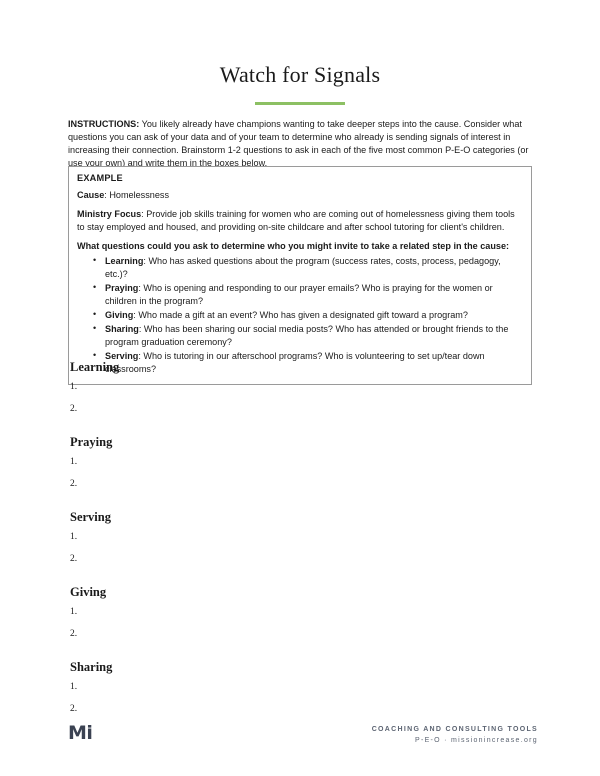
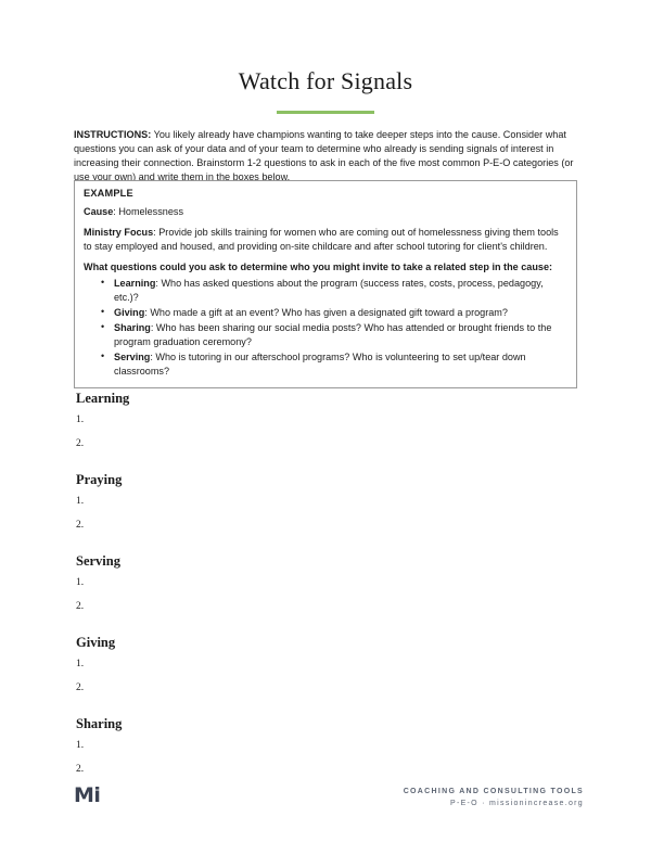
  Watch for Signals
  INSTRUCTIONS: You likely already have champions wanting to take deeper steps into the cause. Consider what questions you can ask of your data and of your team to determine who already is sending signals of interest in increasing their connection. Brainstorm 1-2 questions to ask in each of the five most common P-E-O categories (or use your own) and write them in the boxes below.
  EXAMPLE
  Cause: Homelessness
  Ministry Focus: Provide job skills training for women who are coming out of homelessness giving them tools to stay employed and housed, and providing on-site childcare and after school tutoring for client's children.
  What questions could you ask to determine who you might invite to take a related step in the cause:
  Learning: Who has asked questions about the program (success rates, costs, process, pedagogy, etc.)?
- Praying: Who is opening and responding to our prayer emails? Who is praying for the women or children in the program?
  Giving: Who made a gift at an event? Who has given a designated gift toward a program?
  Sharing: Who has been sharing our social media posts? Who has attended or brought friends to the program graduation ceremony?
  Serving: Who is tutoring in our afterschool programs? Who is volunteering to set up/tear down classrooms?
  Learning
  1.
  2.
  Praying
  1.
  2.
  Serving
  1.
  2.
  Giving
  1.
  2.
  Sharing
  1.
  2.
  Mi
